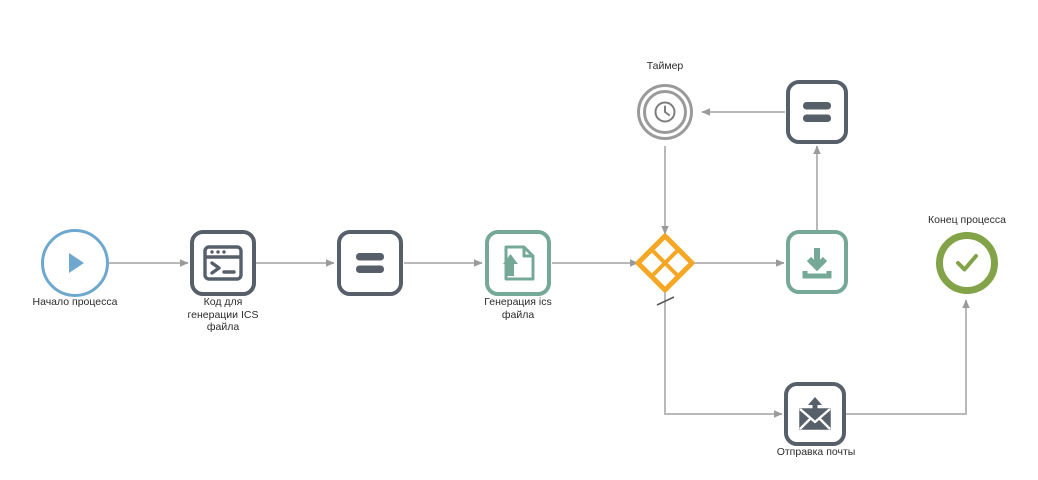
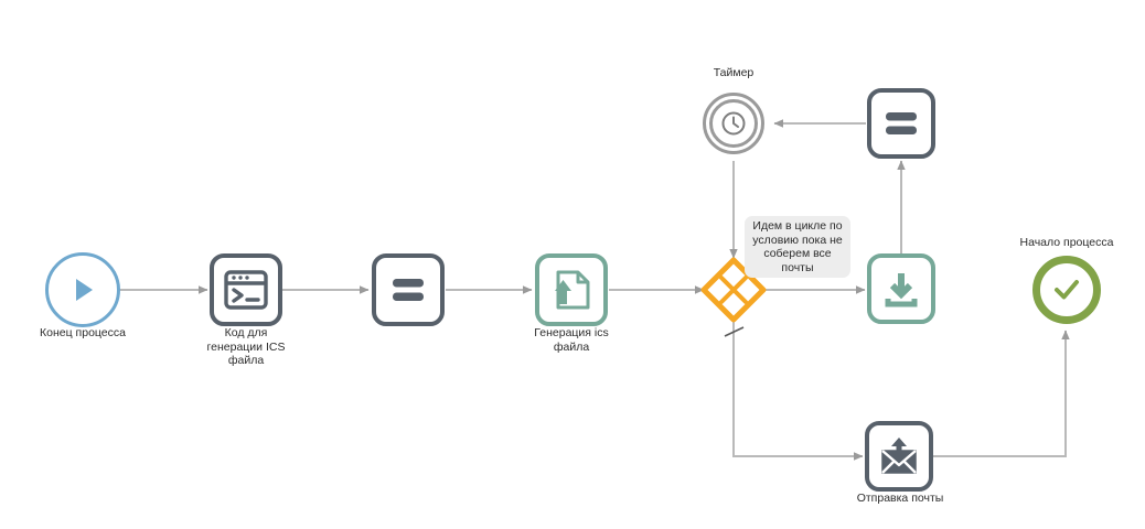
- Начало процесса
+ Конец процесса
  Код для
  генерации ICS
  файла
  Генерация ics
  файла
+ Идем в цикле по
+ условию пока не
+ соберем все
+ почты
  Таймер
  Отправка почты
- Конец процесса
+ Начало процесса
